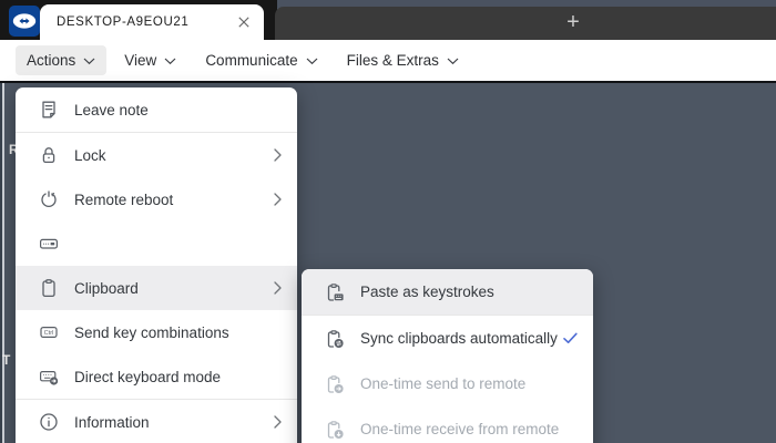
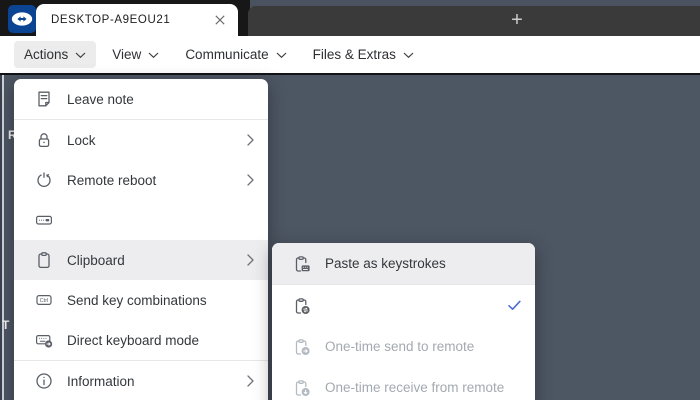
  R
  T
  +
  DESKTOP-A9EOU21
  Actions
  View
  Communicate
  Files & Extras
  Leave note
  Lock
  Remote reboot
  Clipboard
  Send key combinations
  Direct keyboard mode
  Information
  Paste as keystrokes
- Sync clipboards automatically
  One-time send to remote
  One-time receive from remote
